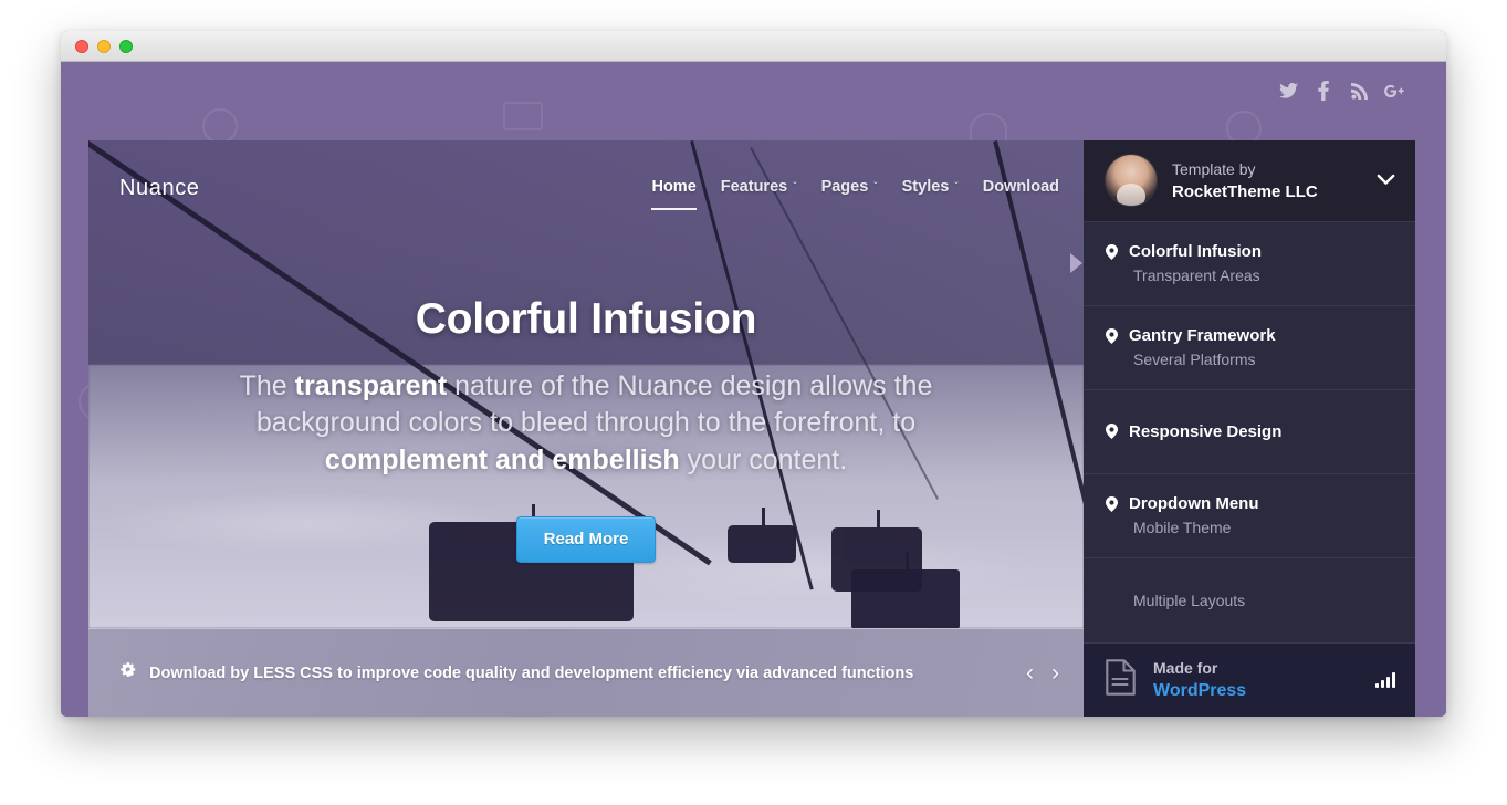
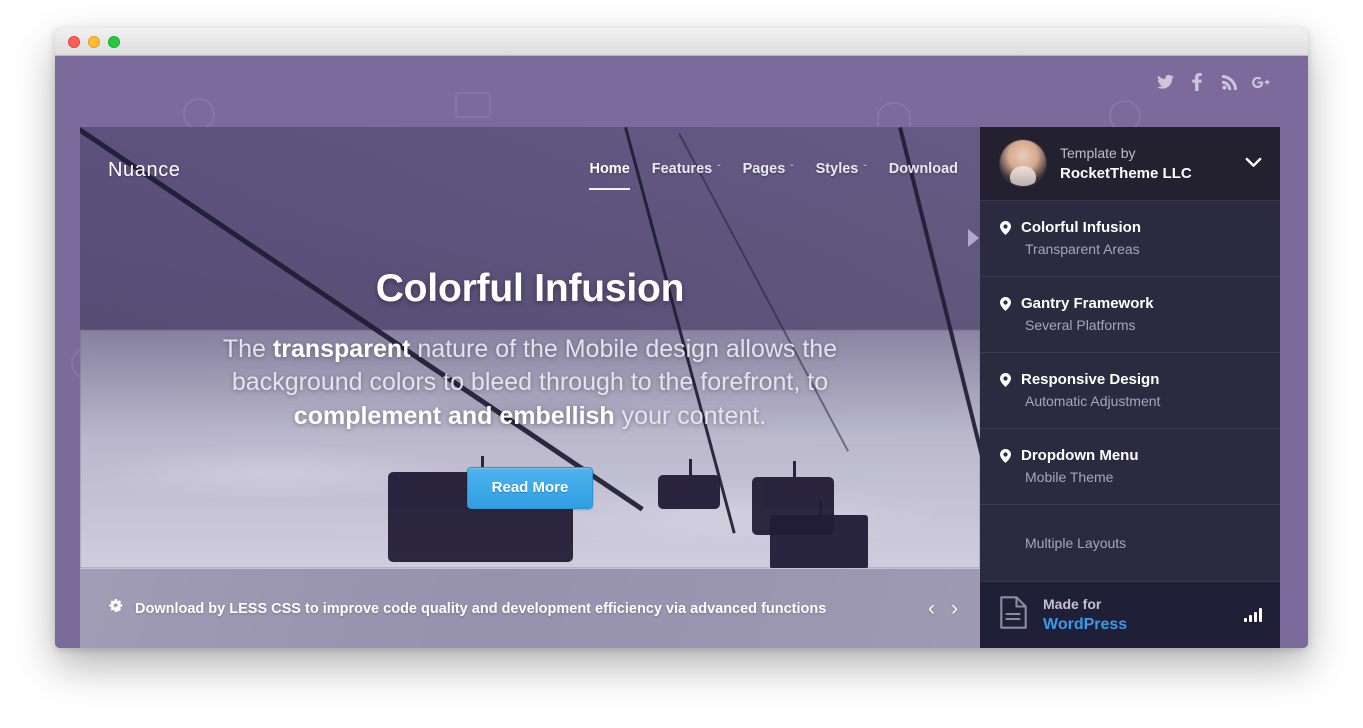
  Nuance
  Home
  Features
  ˇ
  Pages
  ˇ
  Styles
  ˇ
  Download
  Colorful Infusion
- The transparent nature of the Nuance design allows the background colors to bleed through to the forefront, to complement and embellish your content.
+ The transparent nature of the Mobile design allows the background colors to bleed through to the forefront, to complement and embellish your content.
  Read More
  Download by LESS CSS to improve code quality and development efficiency via advanced functions
  ‹
  ›
  Template by
  RocketTheme LLC
  Colorful Infusion
  Transparent Areas
  Gantry Framework
  Several Platforms
  Responsive Design
+ Automatic Adjustment
  Dropdown Menu
  Mobile Theme
  Multiple Layouts
  Made for
  WordPress
